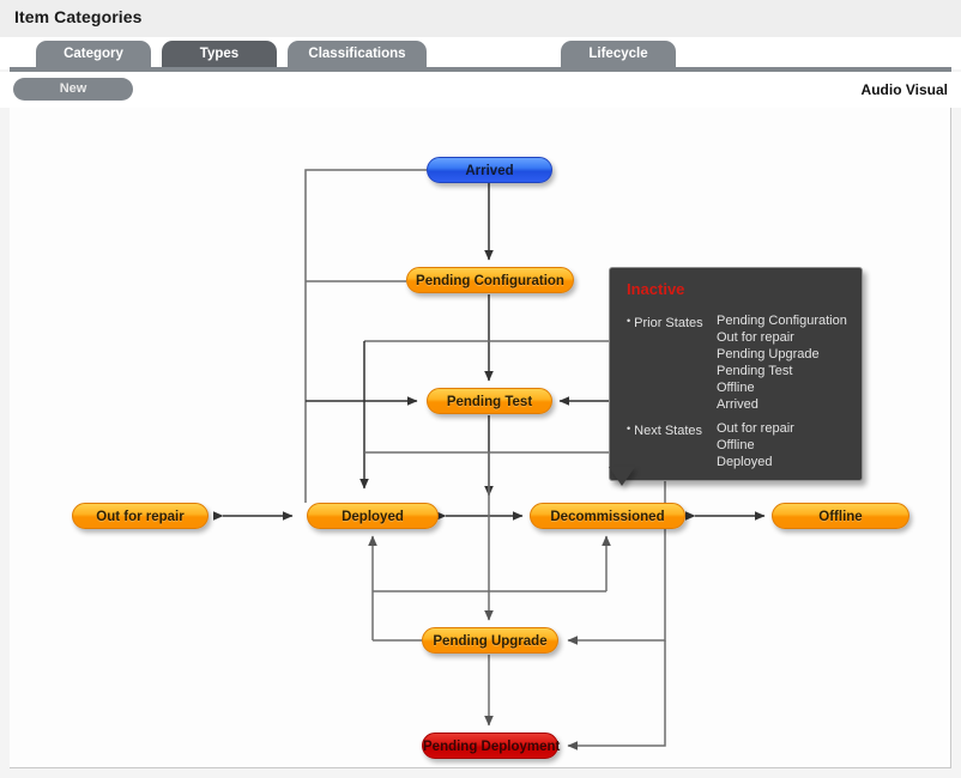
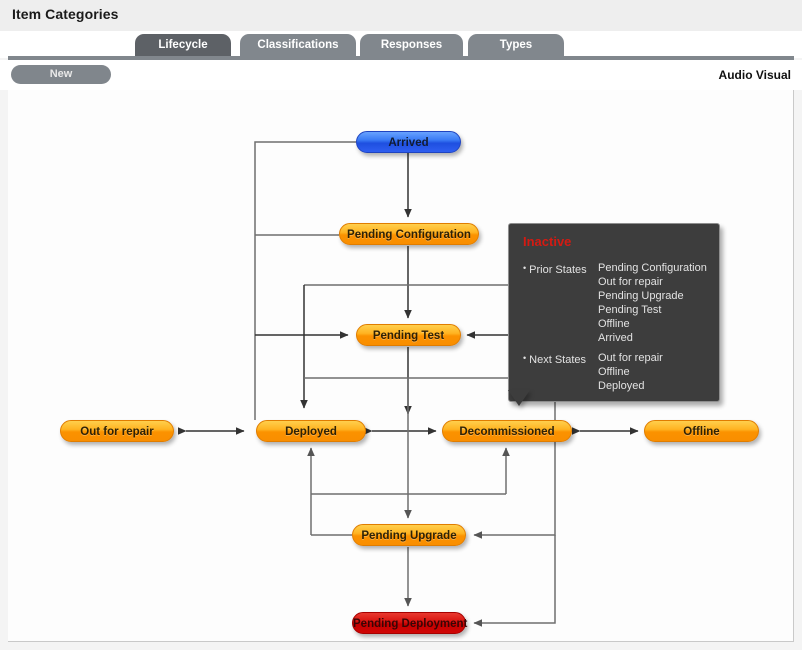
  Item Categories
- Category
- Types
+ Lifecycle
  Classifications
+ Responses
- Lifecycle
+ Types
  New
  Audio Visual
  Arrived
  Pending Configuration
  Pending Test
  Out for repair
  Deployed
  Decommissioned
  Offline
  Pending Upgrade
  Pending Deployment
  Inactive
  Prior States
  Pending Configuration
  Out for repair
  Pending Upgrade
  Pending Test
  Offline
  Arrived
  Next States
  Out for repair
  Offline
  Deployed
